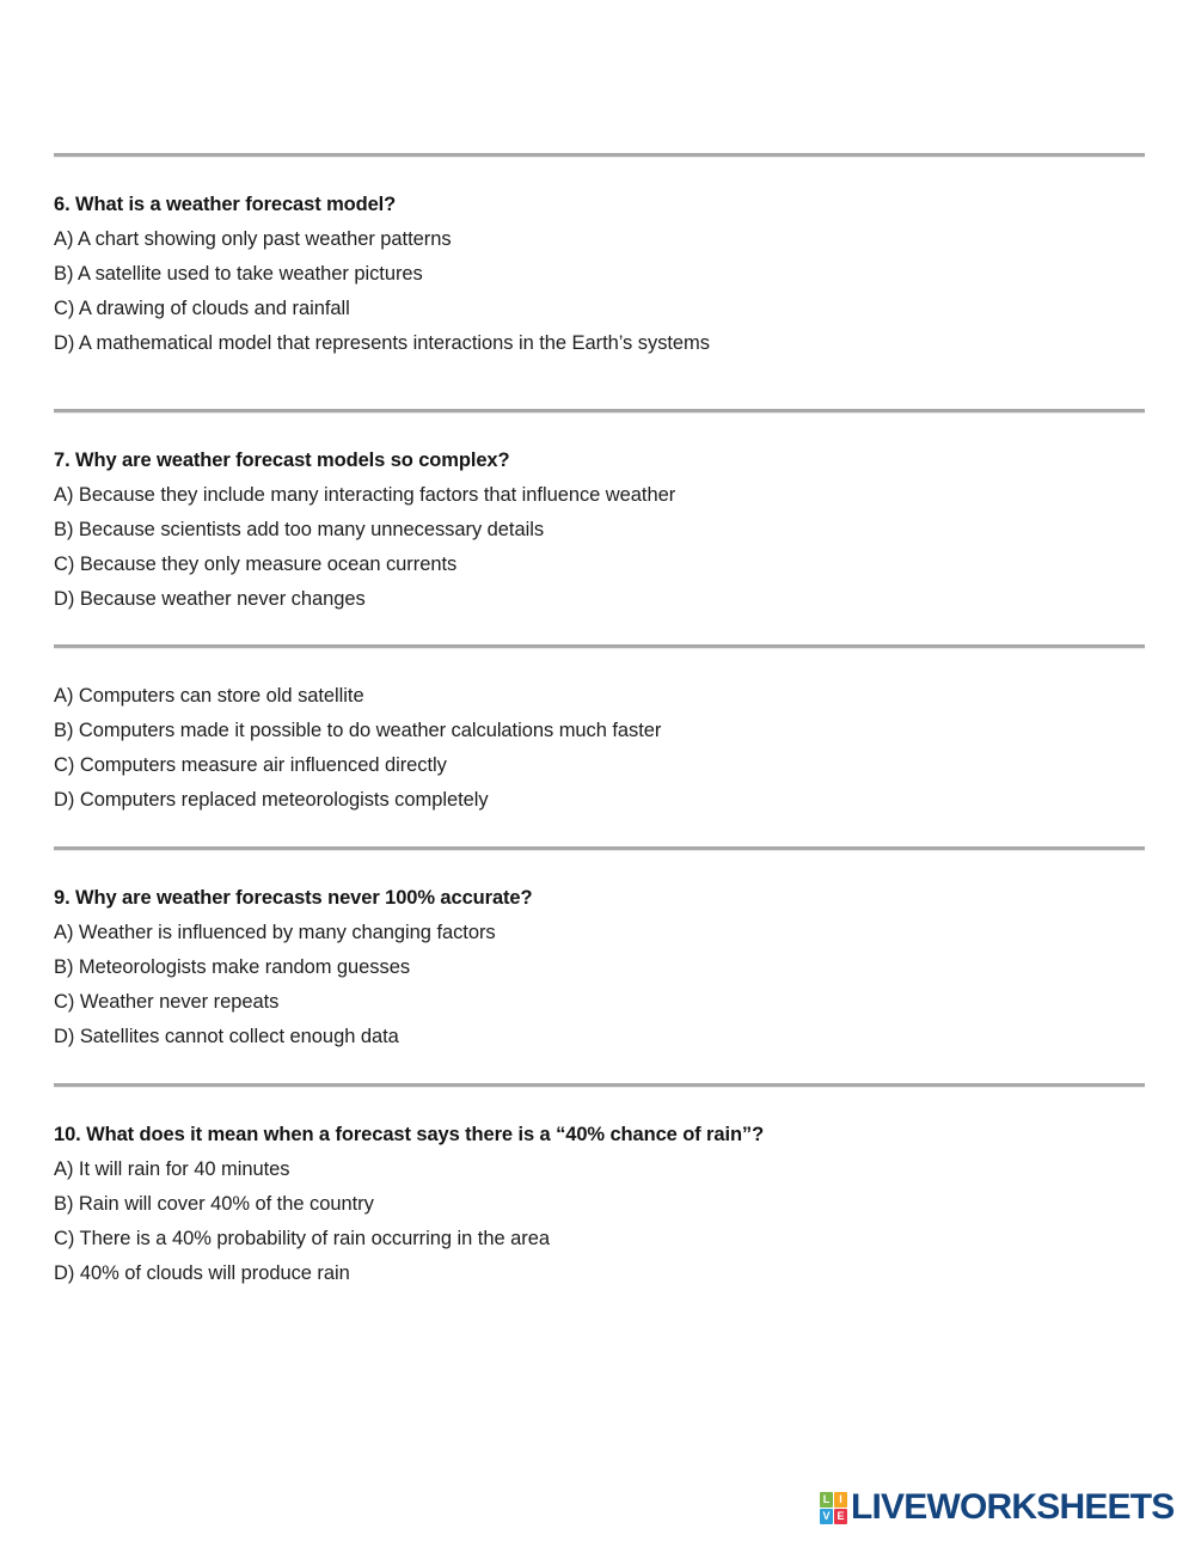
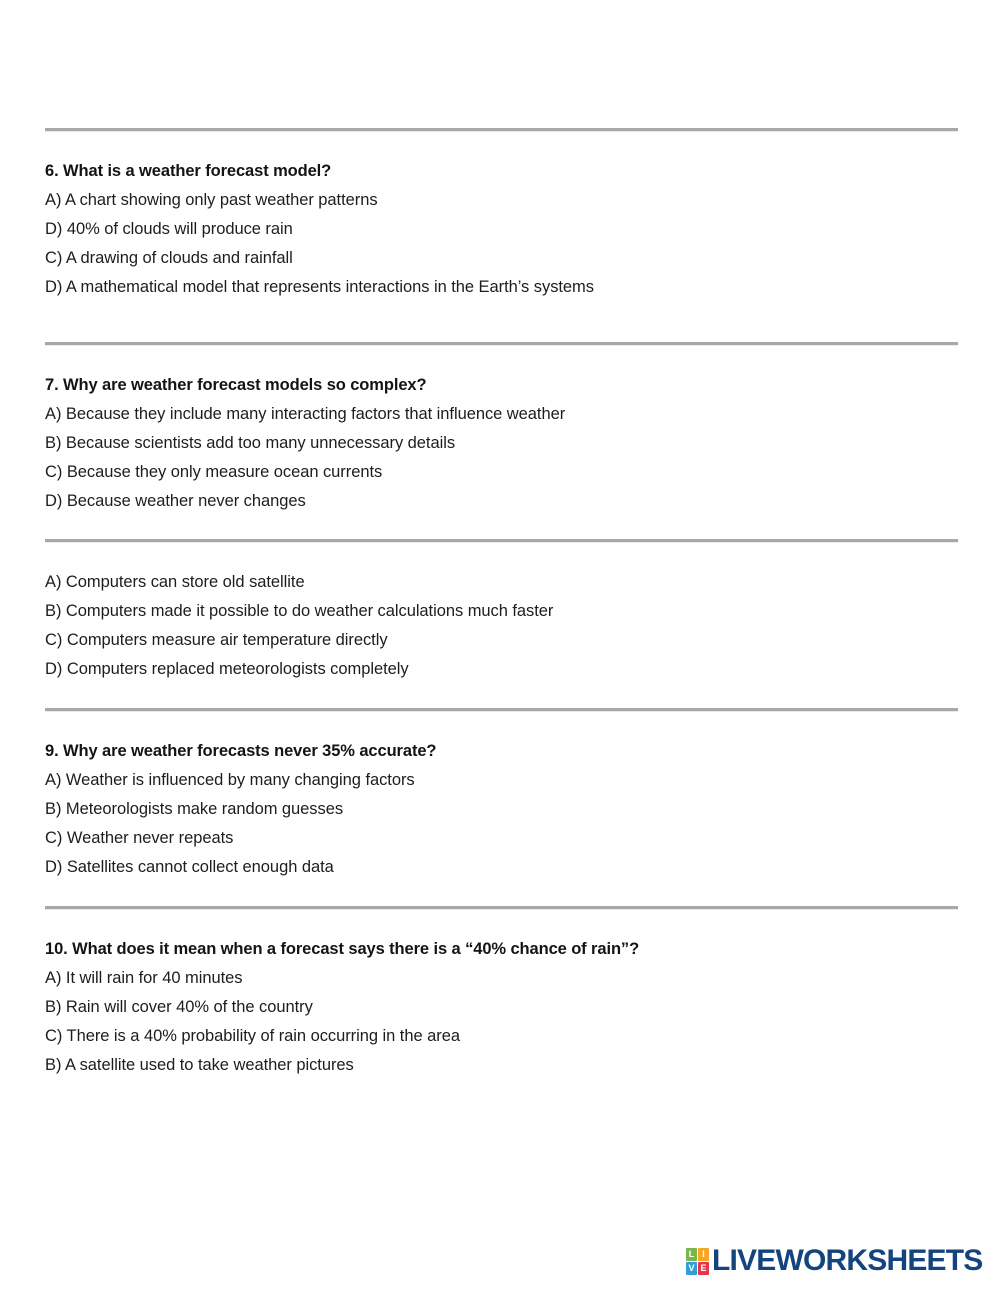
  6. What is a weather forecast model?
  A) A chart showing only past weather patterns
- B) A satellite used to take weather pictures
+ D) 40% of clouds will produce rain
  C) A drawing of clouds and rainfall
  D) A mathematical model that represents interactions in the Earth’s systems
  7. Why are weather forecast models so complex?
  A) Because they include many interacting factors that influence weather
  B) Because scientists add too many unnecessary details
  C) Because they only measure ocean currents
  D) Because weather never changes
  A) Computers can store old satellite
  B) Computers made it possible to do weather calculations much faster
- C) Computers measure air influenced directly
+ C) Computers measure air temperature directly
  D) Computers replaced meteorologists completely
- 9. Why are weather forecasts never 100% accurate?
+ 9. Why are weather forecasts never 35% accurate?
  A) Weather is influenced by many changing factors
  B) Meteorologists make random guesses
  C) Weather never repeats
  D) Satellites cannot collect enough data
  10. What does it mean when a forecast says there is a “40% chance of rain”?
  A) It will rain for 40 minutes
  B) Rain will cover 40% of the country
  C) There is a 40% probability of rain occurring in the area
- D) 40% of clouds will produce rain
+ B) A satellite used to take weather pictures
  L
  I
  V
  E
  LIVEWORKSHEETS
